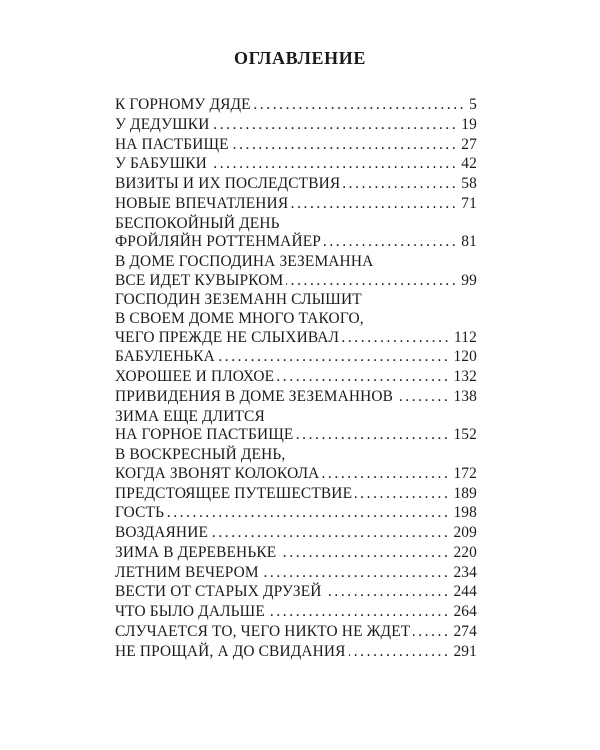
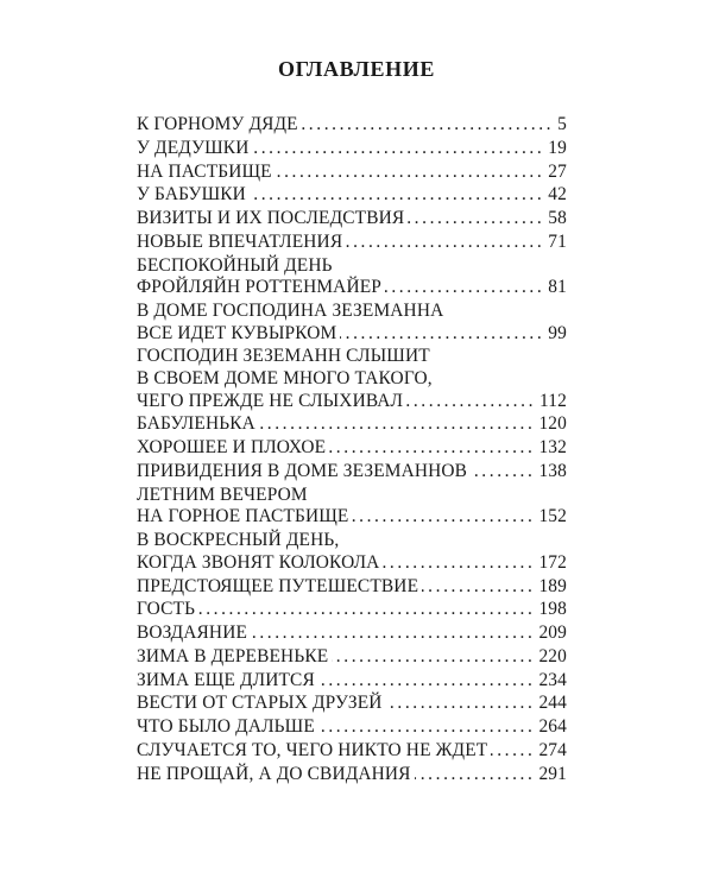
  ОГЛАВЛЕНИЕ
  К ГОРНОМУ ДЯДЕ
  5
  У ДЕДУШКИ
  19
  НА ПАСТБИЩЕ
  27
  У БАБУШКИ
  42
  ВИЗИТЫ И ИХ ПОСЛЕДСТВИЯ
  58
  НОВЫЕ ВПЕЧАТЛЕНИЯ
  71
  БЕСПОКОЙНЫЙ ДЕНЬ
  ФРОЙЛЯЙН РОТТЕНМАЙЕР
  81
  В ДОМЕ ГОСПОДИНА ЗЕЗЕМАННА
  ВСЕ ИДЕТ КУВЫРКОМ
  99
  ГОСПОДИН ЗЕЗЕМАНН СЛЫШИТ
  В СВОЕМ ДОМЕ МНОГО ТАКОГО,
  ЧЕГО ПРЕЖДЕ НЕ СЛЫХИВАЛ
  112
  БАБУЛЕНЬКА
  120
  ХОРОШЕЕ И ПЛОХОЕ
  132
  ПРИВИДЕНИЯ В ДОМЕ ЗЕЗЕМАННОВ
  138
- ЗИМА ЕЩЕ ДЛИТСЯ
+ ЛЕТНИМ ВЕЧЕРОМ
  НА ГОРНОЕ ПАСТБИЩЕ
  152
  В ВОСКРЕСНЫЙ ДЕНЬ,
  КОГДА ЗВОНЯТ КОЛОКОЛА
  172
  ПРЕДСТОЯЩЕЕ ПУТЕШЕСТВИЕ
  189
  ГОСТЬ
  ............................................
  198
  ВОЗДАЯНИЕ
  209
  ЗИМА В ДЕРЕВЕНЬКЕ
  220
- ЛЕТНИМ ВЕЧЕРОМ
+ ЗИМА ЕЩЕ ДЛИТСЯ
  234
  ВЕСТИ ОТ СТАРЫХ ДРУЗЕЙ
  244
  ЧТО БЫЛО ДАЛЬШЕ
  264
  СЛУЧАЕТСЯ ТО, ЧЕГО НИКТО НЕ ЖДЕТ
  274
  НЕ ПРОЩАЙ, А ДО СВИДАНИЯ
  291
